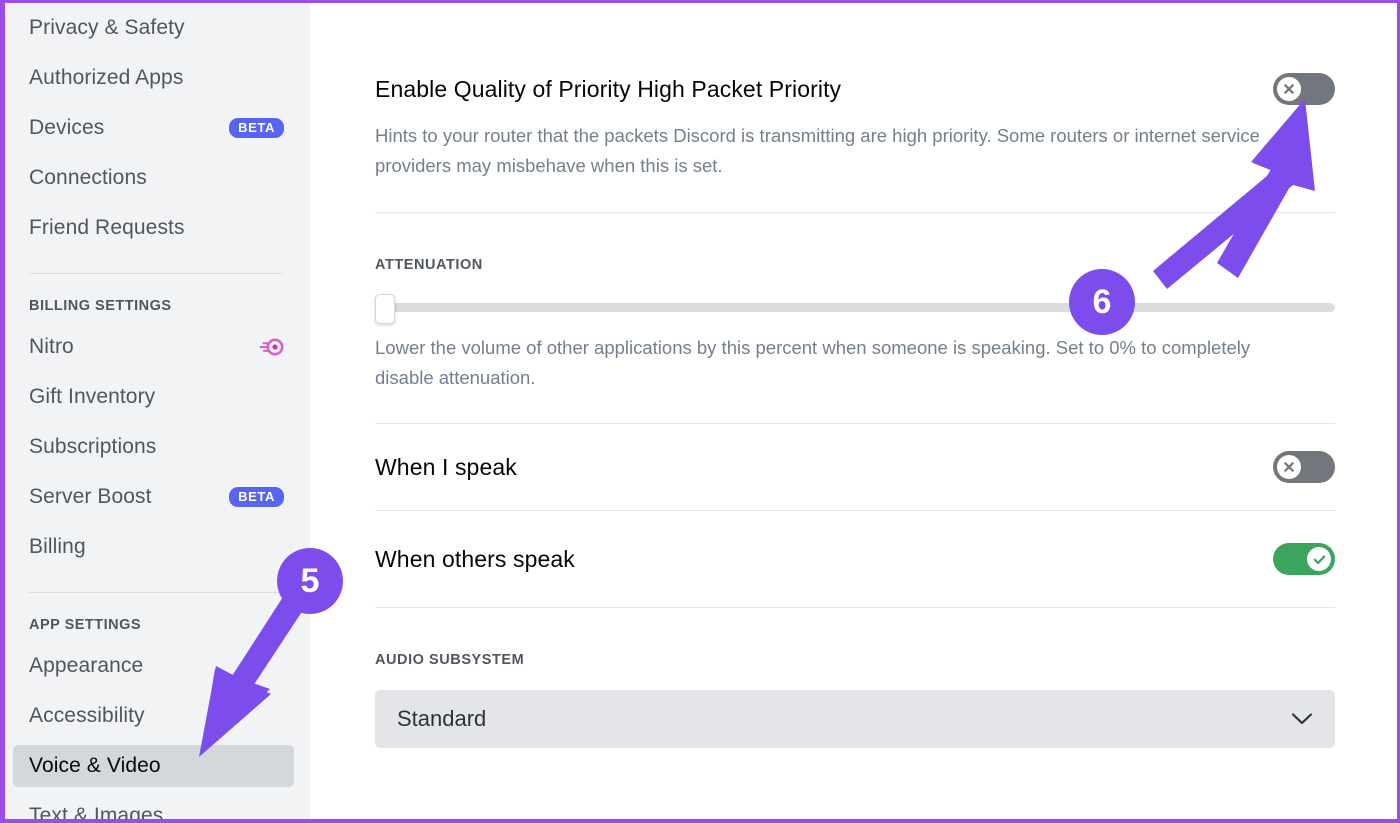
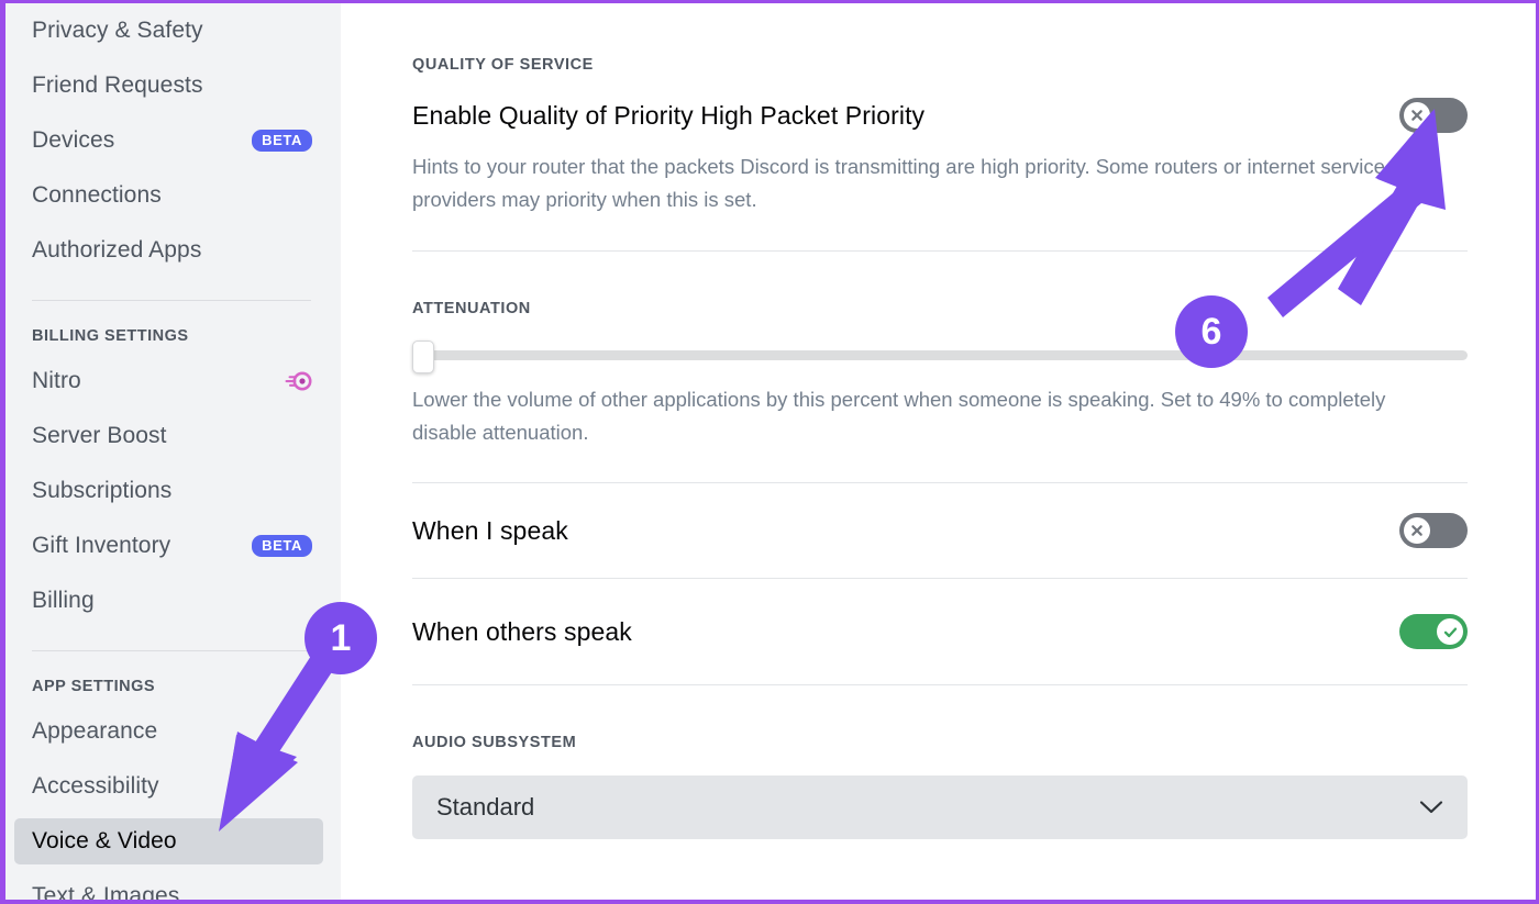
  Privacy & Safety
- Authorized Apps
+ Friend Requests
  Devices
  BETA
  Connections
- Friend Requests
+ Authorized Apps
  BILLING SETTINGS
  Nitro
- Gift Inventory
+ Server Boost
  Subscriptions
- Server Boost
+ Gift Inventory
  BETA
  Billing
  APP SETTINGS
  Appearance
  Accessibility
  Voice & Video
  Text & Images
+ QUALITY OF SERVICE
  Enable Quality of Priority High Packet Priority
- Hints to your router that the packets Discord is transmitting are high priority. Some routers or internet service providers may misbehave when this is set.
+ Hints to your router that the packets Discord is transmitting are high priority. Some routers or internet service providers may priority when this is set.
  ATTENUATION
- Lower the volume of other applications by this percent when someone is speaking. Set to 0% to completely disable attenuation.
+ Lower the volume of other applications by this percent when someone is speaking. Set to 49% to completely disable attenuation.
  When I speak
  When others speak
  AUDIO SUBSYSTEM
  Standard
- 5
+ 1
  6
